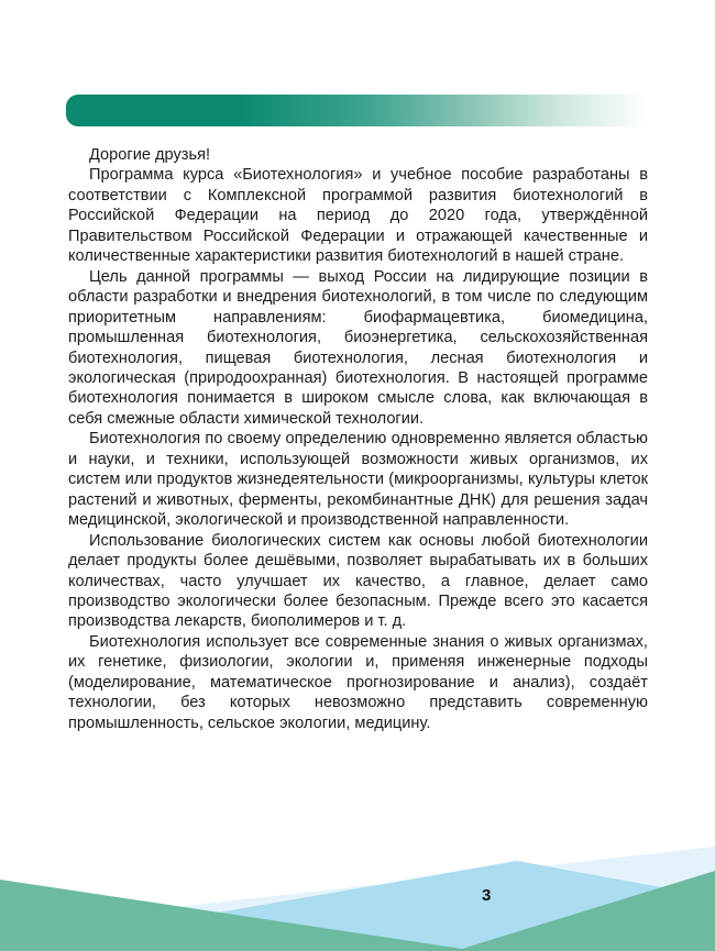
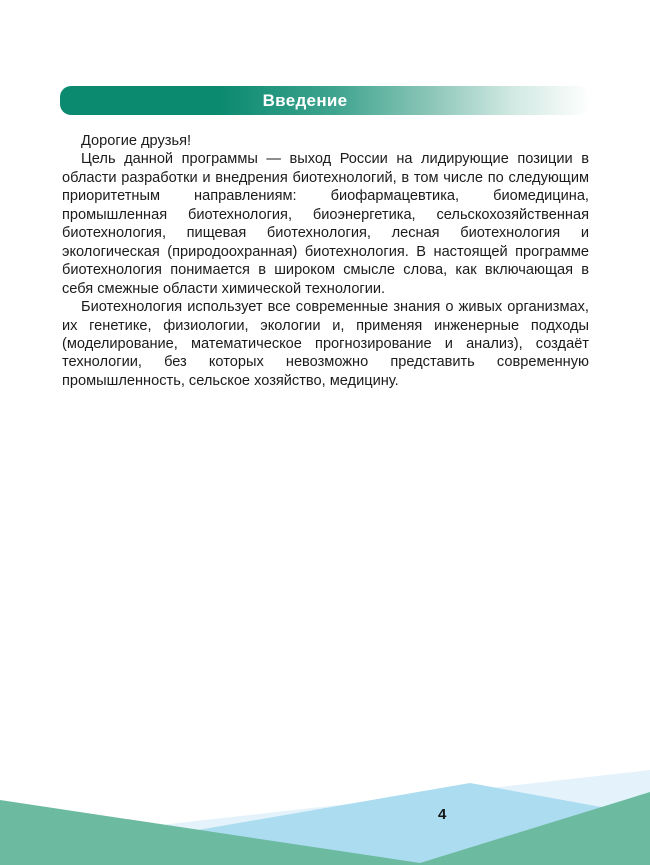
+ Введение
  Дорогие друзья!
- Программа курса «Биотехнология» и учебное пособие разработаны в соответствии с Комплексной программой развития биотехнологий в Российской Федерации на период до 2020 года, утверждённой Правительством Российской Федерации и отражающей качественные и количественные характеристики развития биотехнологий в нашей стране.
  Цель данной программы — выход России на лидирующие позиции в области разработки и внедрения биотехнологий, в том числе по следующим приоритетным направлениям: биофармацевтика, биомедицина, промышленная биотехнология, биоэнергетика, сельскохозяйственная биотехнология, пищевая биотехнология, лесная биотехнология и экологическая (природоохранная) биотехнология. В настоящей программе биотехнология понимается в широком смысле слова, как включающая в себя смежные области химической технологии.
- Биотехнология по своему определению одновременно является областью и науки, и техники, использующей возможности живых организмов, их систем или продуктов жизнедеятельности (микроорганизмы, культуры клеток растений и животных, ферменты, рекомбинантные ДНК) для решения задач медицинской, экологической и производственной направленности.
- Использование биологических систем как основы любой биотехнологии делает продукты более дешёвыми, позволяет вырабатывать их в больших количествах, часто улучшает их качество, а главное, делает само производство экологически более безопасным. Прежде всего это касается производства лекарств, биополимеров и т. д.
- Биотехнология использует все современные знания о живых организмах, их генетике, физиологии, экологии и, применяя инженерные подходы (моделирование, математическое прогнозирование и анализ), создаёт технологии, без которых невозможно представить современную промышленность, сельское экологии, медицину.
+ Биотехнология использует все современные знания о живых организмах, их генетике, физиологии, экологии и, применяя инженерные подходы (моделирование, математическое прогнозирование и анализ), создаёт технологии, без которых невозможно представить современную промышленность, сельское хозяйство, медицину.
- 3
+ 4
